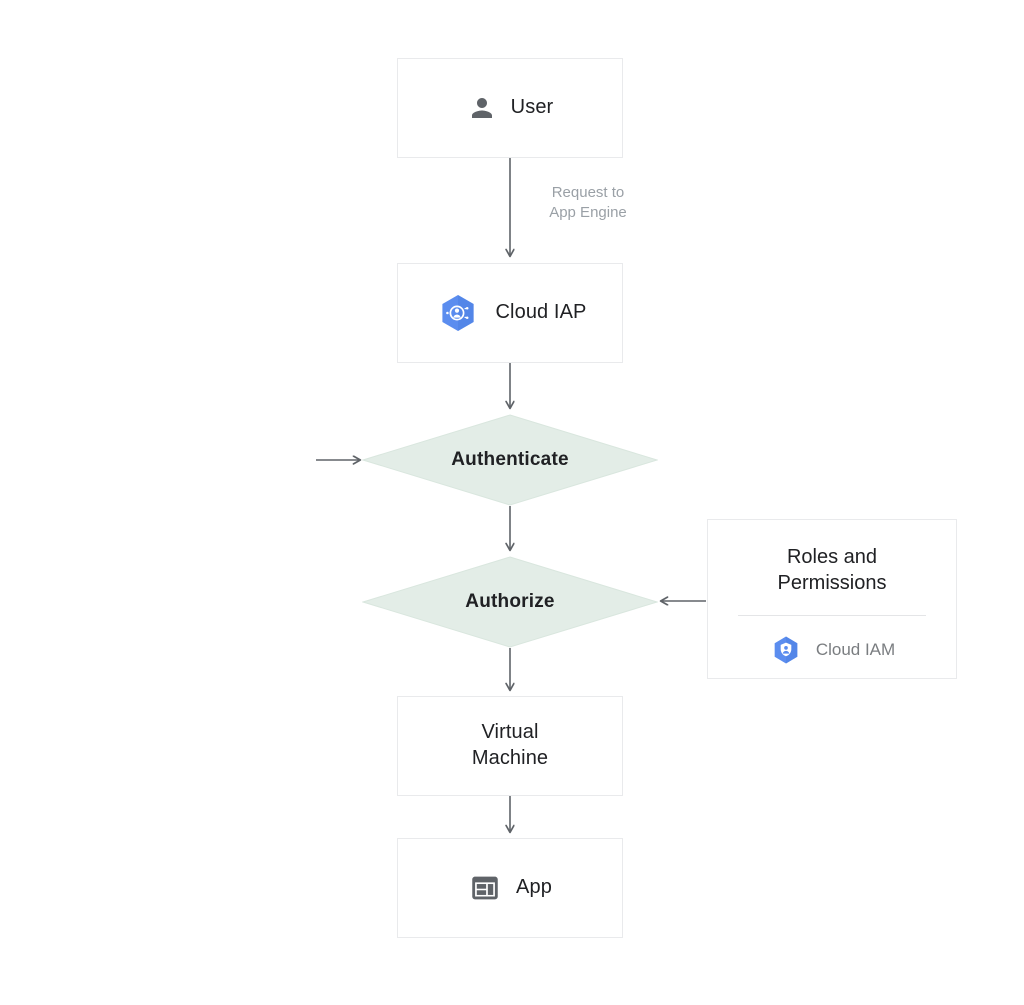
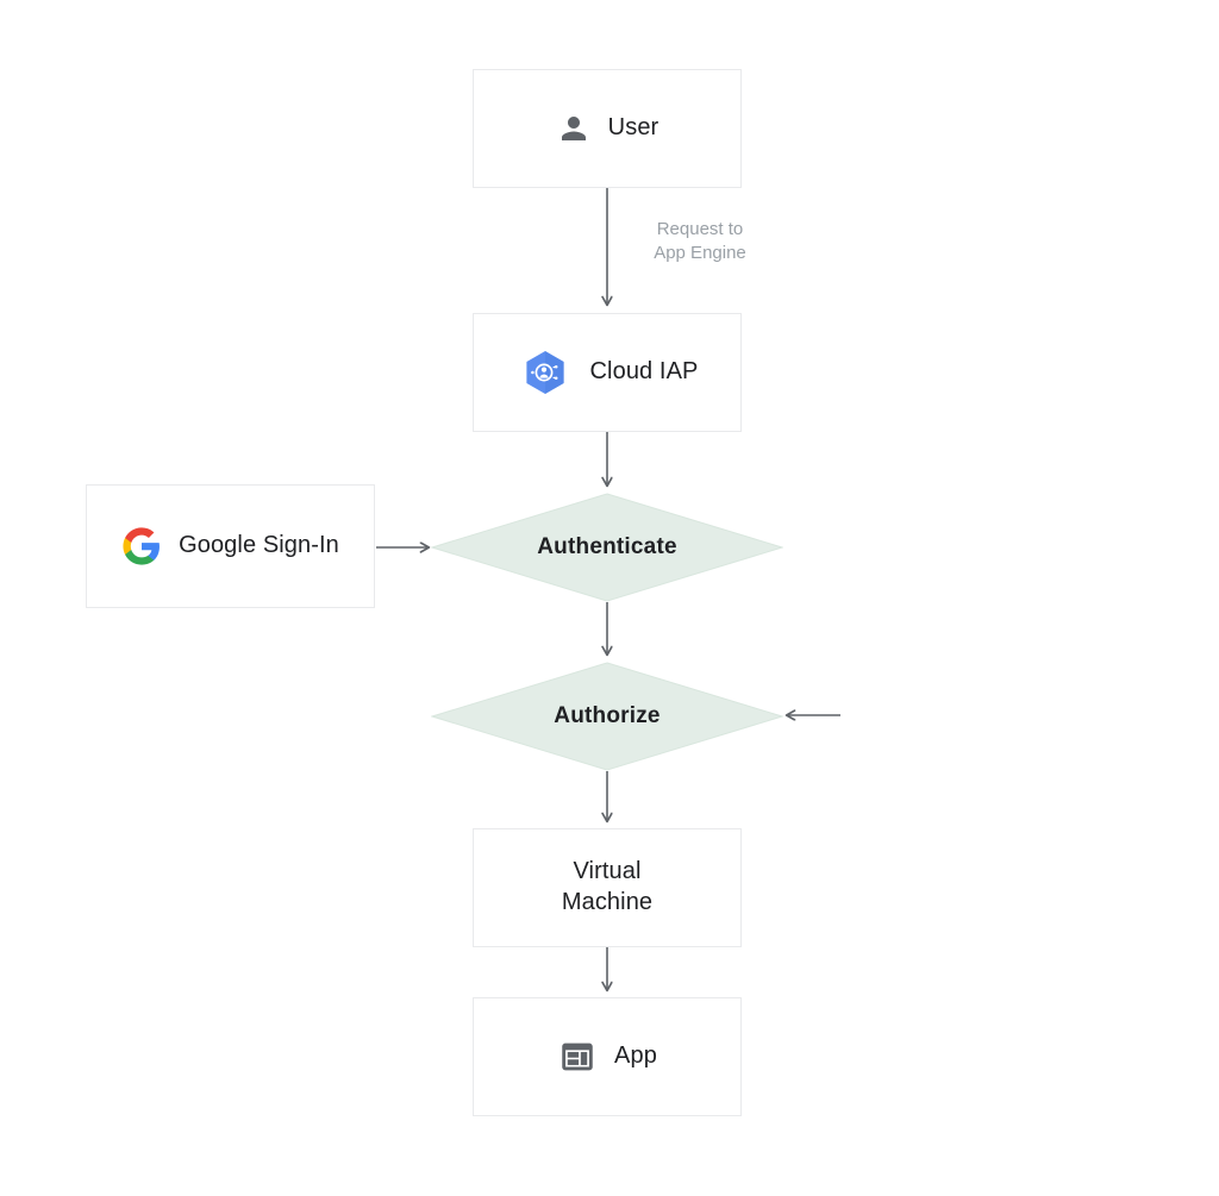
  Request to
  App Engine
  User
  Cloud IAP
+ Google Sign-In
  Authenticate
  Authorize
- Roles and
- Permissions
- Cloud IAM
  Virtual
  Machine
  App
